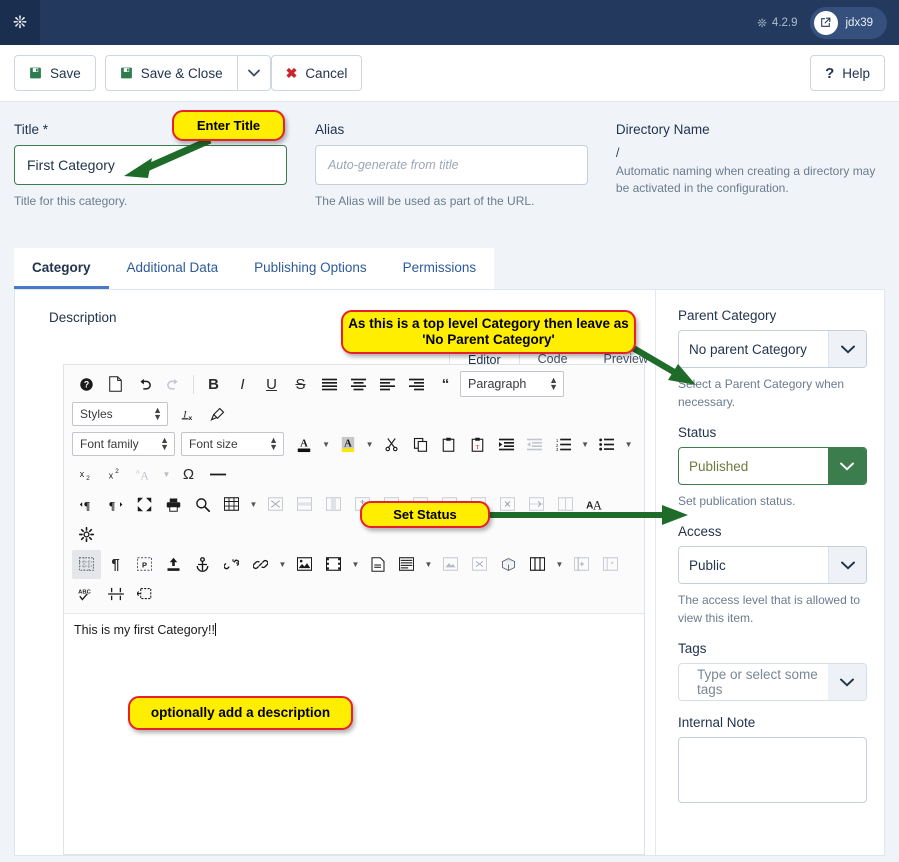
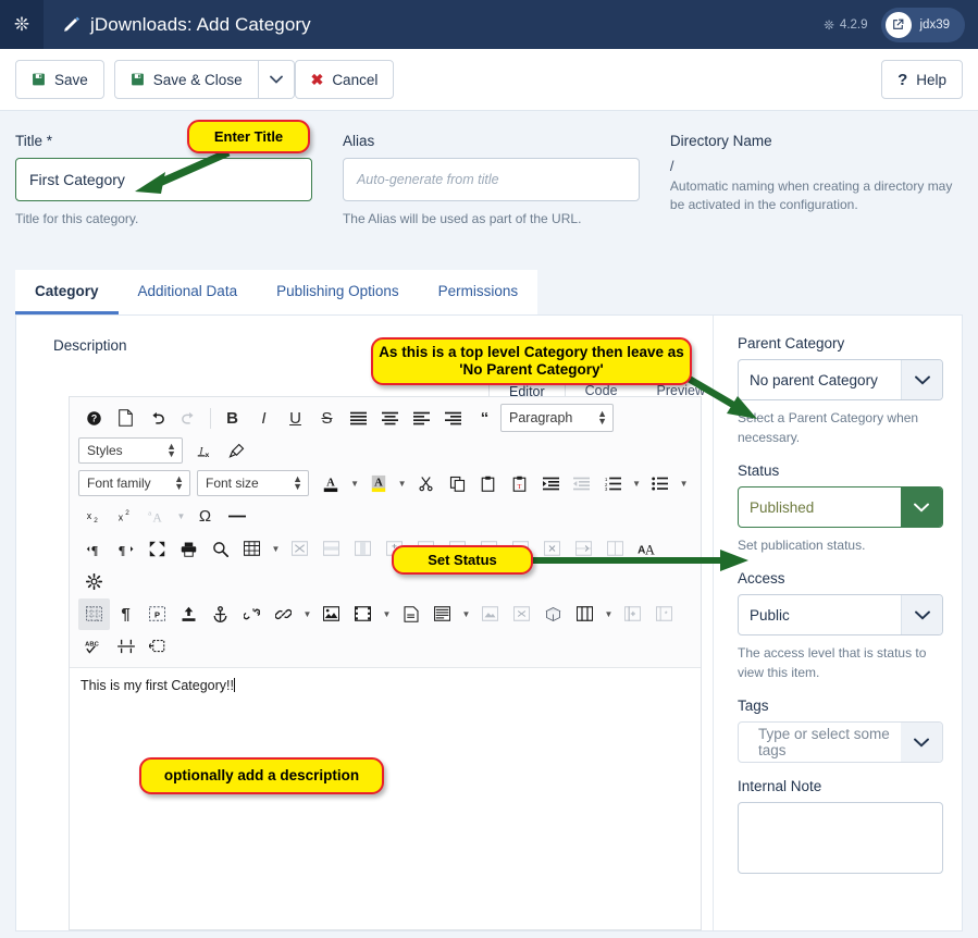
  ❊
+ jDownloads: Add Category
  ❊
  4.2.9
  jdx39
  Save
  Save & Close
  ✖
  Cancel
  ?
  Help
  Title *
  First Category
  Title for this category.
  Alias
  Auto-generate from title
  The Alias will be used as part of the URL.
  Directory Name
  /
  Automatic naming when creating a directory may be activated in the configuration.
  Category
  Additional Data
  Publishing Options
  Permissions
  Description
  Editor
  Code
  Preview
  ?
  B
  I
  U
  S
  “
  Paragraph
  ▲
  ▼
  Styles
  ▲
  ▼
  I
  Font family
  ▲
  ▼
  Font size
  ▲
  ▼
  A
  ▼
  A
  ▼
  ▼
  ▼
  x
  x
  A
  ▼
  Ω
  ¶
  ¶
  ▼
  A
  A
  ¶
  P
  ▼
  ▼
  ▼
  ▼
  *
  This is my first Category!!
  Parent Category
  No parent Category
  Seect a Parent Category when necessary.
  Status
  Published
  Set publication status.
  Access
  Public
- The access level that is allowed to view this item.
+ The access level that is status to view this item.
  Tags
  Type or select some tags
  Internal Note
  Enter Title
  As this is a top level Category then leave as 'No Parent Category'
  Set Status
  optionally add a description
